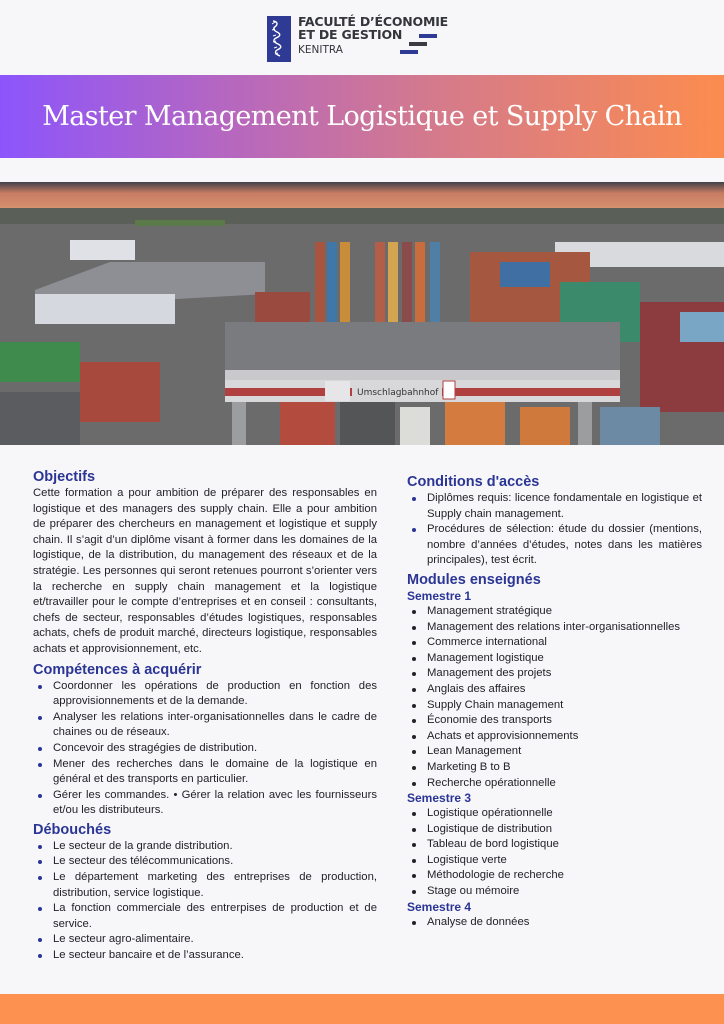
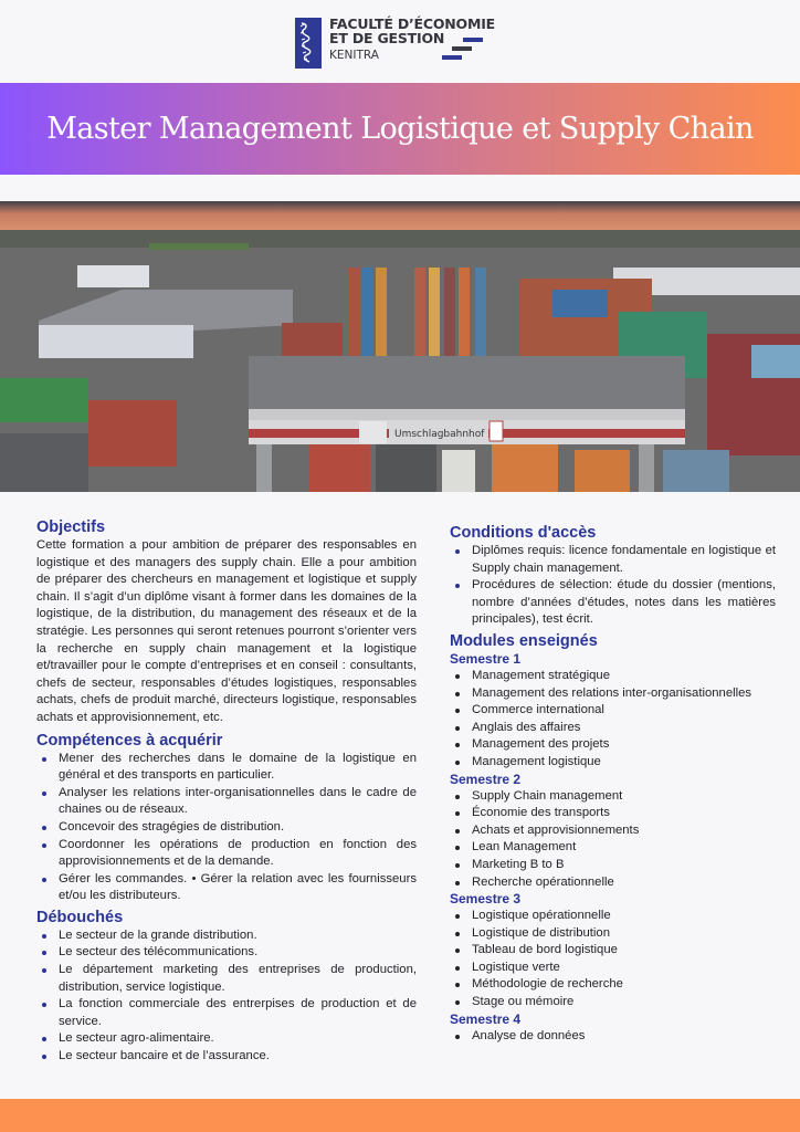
  FACULTÉ D’ÉCONOMIE
  ET DE GESTION
  KENITRA
  Master Management Logistique et Supply Chain
  Umschlagbahnhof
  Objectifs
  Cette formation a pour ambition de préparer des responsables en logistique et des managers des supply chain. Elle a pour ambition de préparer des chercheurs en management et logistique et supply chain. Il s’agit d’un diplôme visant à former dans les domaines de la logistique, de la distribution, du management des réseaux et de la stratégie. Les personnes qui seront retenues pourront s’orienter vers la recherche en supply chain management et la logistique et/travailler pour le compte d’entreprises et en conseil : consultants, chefs de secteur, responsables d’études logistiques, responsables achats, chefs de produit marché, directeurs logistique, responsables achats et approvisionnement, etc.
  Compétences à acquérir
- Coordonner les opérations de production en fonction des approvisionnements et de la demande.
+ Mener des recherches dans le domaine de la logistique en général et des transports en particulier.
  Analyser les relations inter-organisationnelles dans le cadre de chaines ou de réseaux.
  Concevoir des stragégies de distribution.
- Mener des recherches dans le domaine de la logistique en général et des transports en particulier.
+ Coordonner les opérations de production en fonction des approvisionnements et de la demande.
  Gérer les commandes. • Gérer la relation avec les fournisseurs et/ou les distributeurs.
  Débouchés
  Le secteur de la grande distribution.
  Le secteur des télécommunications.
  Le département marketing des entreprises de production, distribution, service logistique.
  La fonction commerciale des entrerpises de production et de service.
  Le secteur agro-alimentaire.
  Le secteur bancaire et de l’assurance.
  Conditions d'accès
  Diplômes requis: licence fondamentale en logistique et Supply chain management.
  Procédures de sélection: étude du dossier (mentions, nombre d’années d’études, notes dans les matières principales), test écrit.
  Modules enseignés
  Semestre 1
  Management stratégique
  Management des relations inter-organisationnelles
  Commerce international
- Management logistique
+ Anglais des affaires
  Management des projets
- Anglais des affaires
+ Management logistique
+ Semestre 2
  Supply Chain management
  Économie des transports
  Achats et approvisionnements
  Lean Management
  Marketing B to B
  Recherche opérationnelle
  Semestre 3
  Logistique opérationnelle
  Logistique de distribution
  Tableau de bord logistique
  Logistique verte
  Méthodologie de recherche
  Stage ou mémoire
  Semestre 4
  Analyse de données
